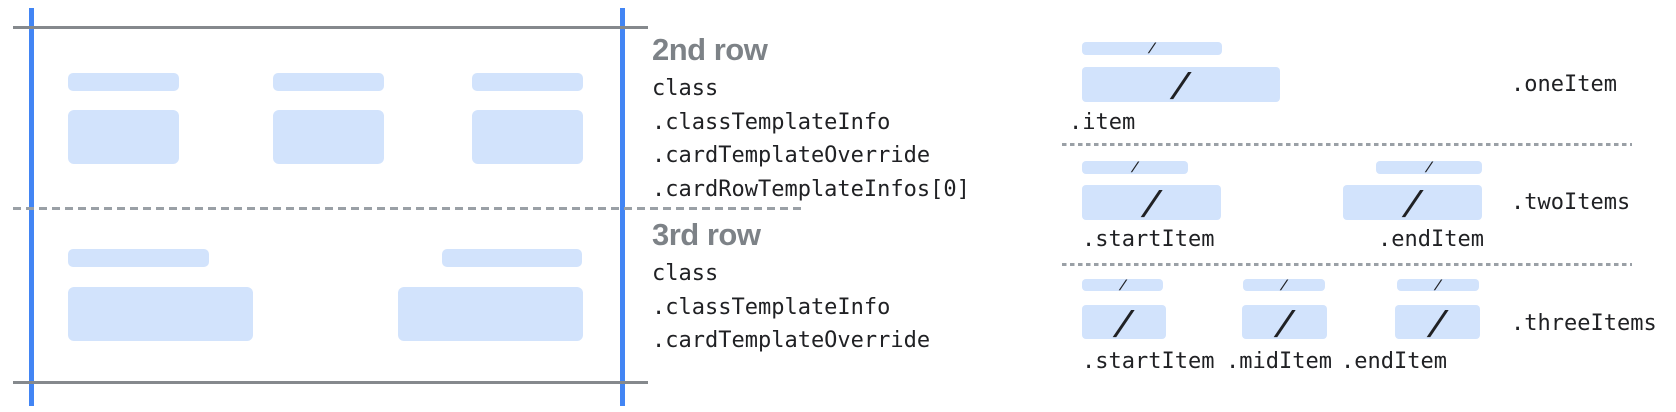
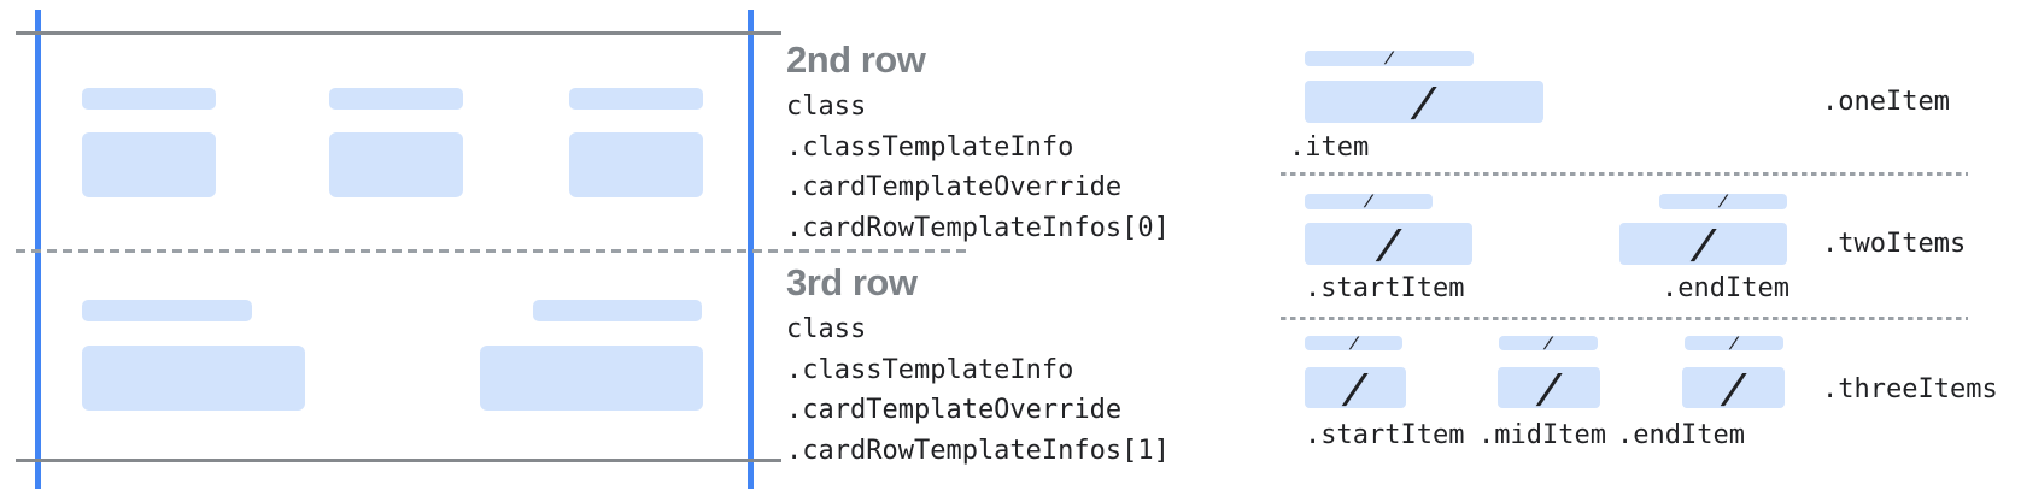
  2nd row
  class
  .classTemplateInfo
  .cardTemplateOverride
  .cardRowTemplateInfos[0]
  3rd row
  class
  .classTemplateInfo
  .cardTemplateOverride
+ .cardRowTemplateInfos[1]
  .item
  .oneItem
  .startItem
  .endItem
  .twoItems
  .startItem
  .midItem
  .endItem
  .threeItems
